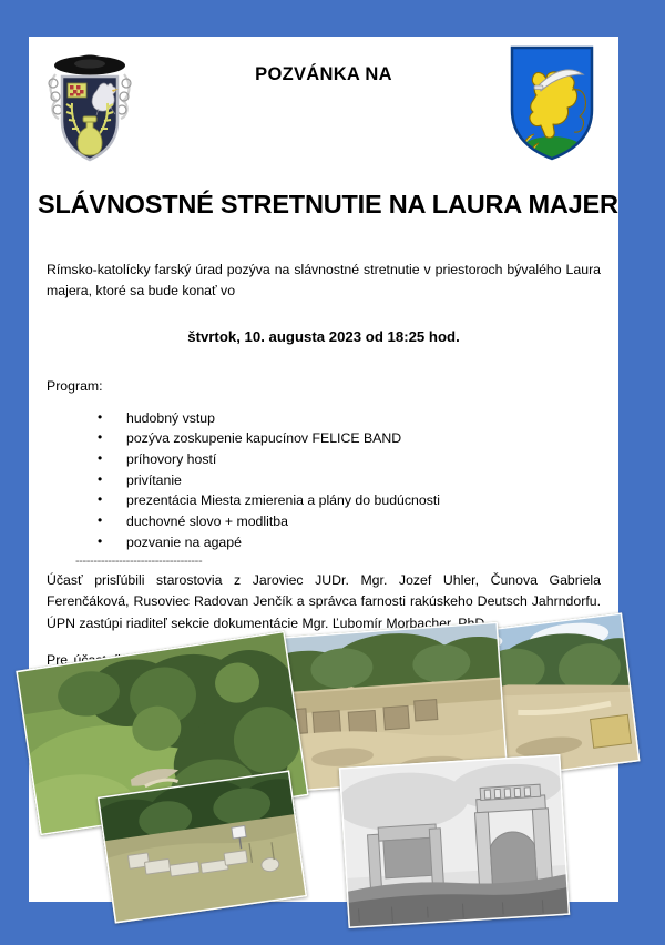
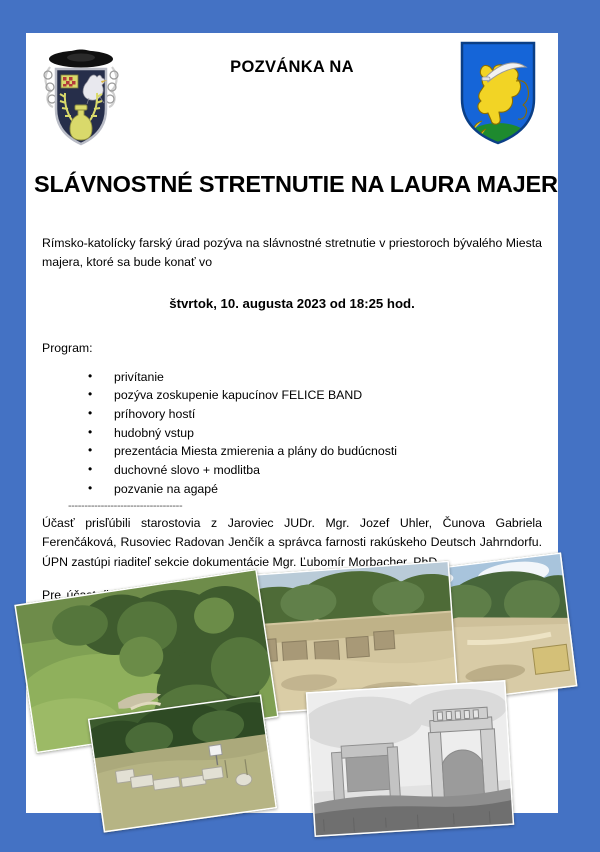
  POZVÁNKA NA
  SLÁVNOSTNÉ STRETNUTIE NA LAURA MAJER
- Rímsko-katolícky farský úrad pozýva na slávnostné stretnutie v priestoroch bývalého Laura majera, ktoré sa bude konať vo
+ Rímsko-katolícky farský úrad pozýva na slávnostné stretnutie v priestoroch bývalého Miesta majera, ktoré sa bude konať vo
  štvrtok, 10. augusta 2023 od 18:25 hod.
  Program:
- hudobný vstup
+ privítanie
  pozýva zoskupenie kapucínov FELICE BAND
  príhovory hostí
- privítanie
+ hudobný vstup
  prezentácia Miesta zmierenia a plány do budúcnosti
  duchovné slovo + modlitba
  pozvanie na agapé
  -----------------------------------
  Účasť prisľúbili starostovia z Jaroviec JUDr. Mgr. Jozef Uhler, Čunova Gabriela Ferenčáková, Rusoviec Radovan Jenčík a správca farnosti rakúskeho Deutsch Jahrndorfu. ÚPN zastúpi riaditeľ sekcie dokumentácie Mgr. Ľubomír Morbacher, P
